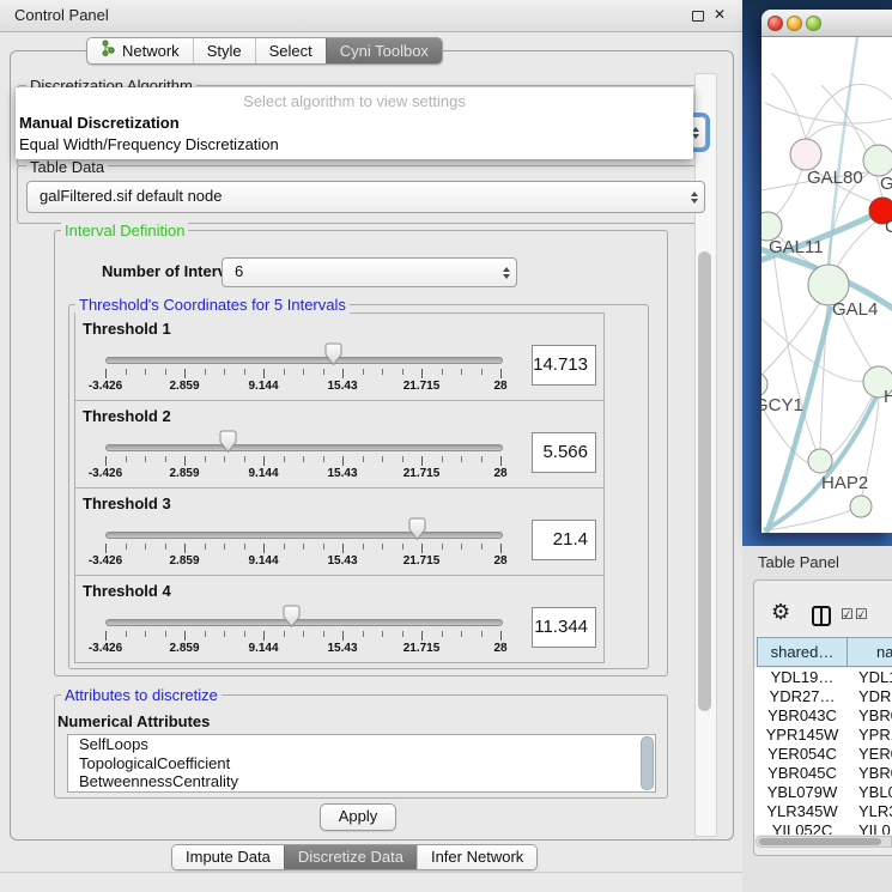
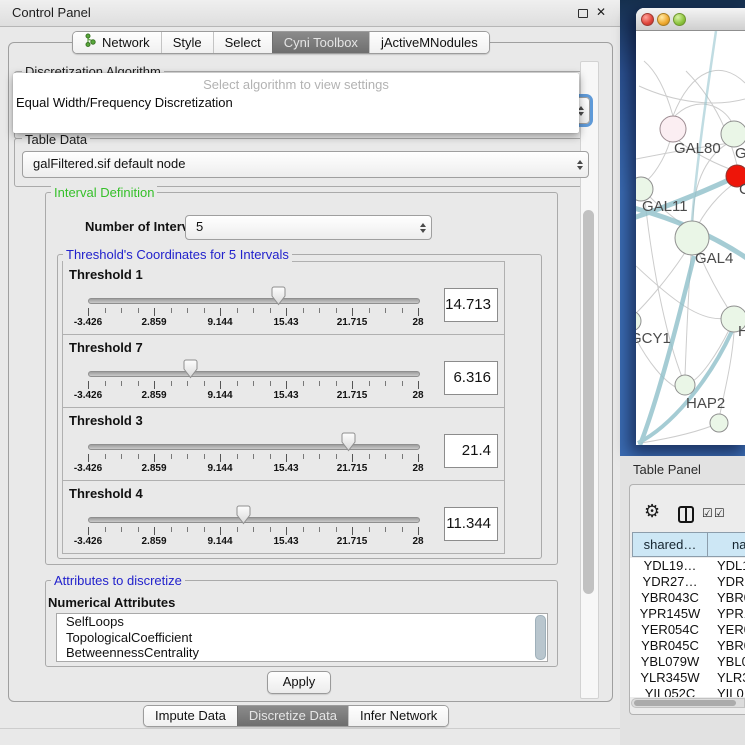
  Control Panel
  ✕
  Network
  Style
  Select
  Cyni Toolbox
+ jActiveMNodules
  Discretization Algorithm
  Select algorithm to view settings
- Manual Discretization
  Equal Width/Frequency Discretization
  Table Data
  galFiltered.sif default node
  Interval Definition
  Number of Inter
- 6
+ 5
  Threshold's Coordinates for 5 Intervals
  Threshold 1
  -3.426
  2.859
  9.144
  15.43
  21.715
  28
  14.713
- Threshold 2
+ Threshold 7
  -3.426
  2.859
  9.144
  15.43
  21.715
  28
- 5.566
+ 6.316
  Threshold 3
  -3.426
  2.859
  9.144
  15.43
  21.715
  28
  21.4
  Threshold 4
  -3.426
  2.859
  9.144
  15.43
  21.715
  28
  11.344
  Attributes to discretize
  Numerical Attributes
  SelfLoops
  TopologicalCoefficient
  BetweennessCentrality
  Apply
  Impute Data
  Discretize Data
  Infer Network
  GAL80
  C
  GAL11
  GAL4
  GCY1
  HAP2
  Table Panel
  ⚙
  ☑
  ☑
  shared…
  na
  YDL19…
  YDL
  YDR27…
  YDR
  YBR043C
  YBR
  YPR145W
  YPR
  YER054C
  YER
  YBR045C
  YBR
  YBL079W
  YBL
  YLR345W
  YLR
  YIL052C
  YIL0
